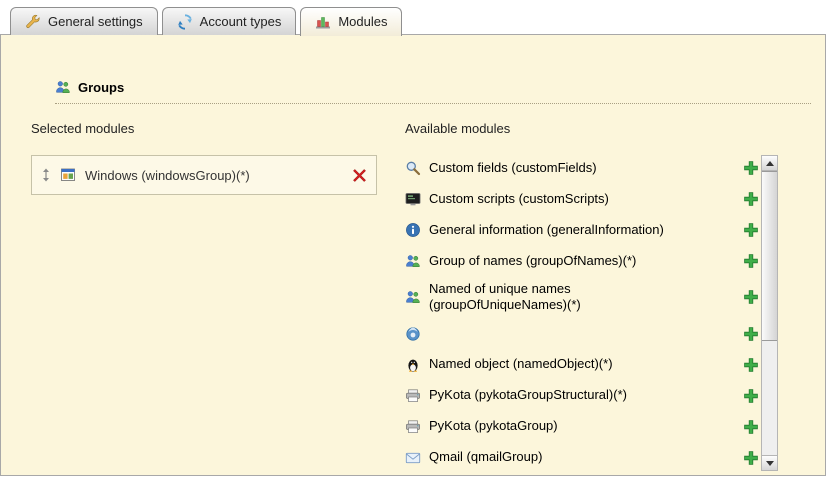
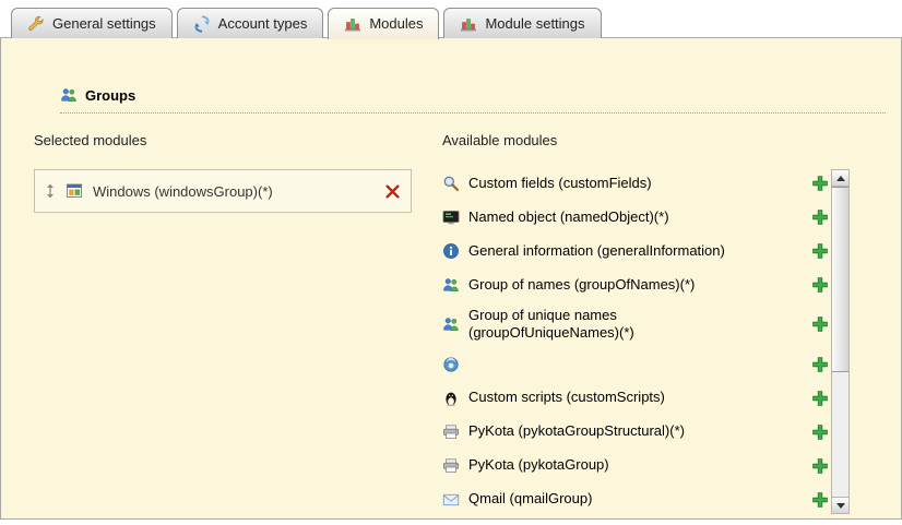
  General settings
  Account types
  Modules
+ Module settings
  Groups
  Selected modules
  Available modules
  Windows (windowsGroup)(*)
  Custom fields (customFields)
- Custom scripts (customScripts)
+ Named object (namedObject)(*)
  General information (generalInformation)
  Group of names (groupOfNames)(*)
- Named of unique names (groupOfUniqueNames)(*)
+ Group of unique names (groupOfUniqueNames)(*)
- Named object (namedObject)(*)
+ Custom scripts (customScripts)
  PyKota (pykotaGroupStructural)(*)
  PyKota (pykotaGroup)
  Qmail (qmailGroup)
